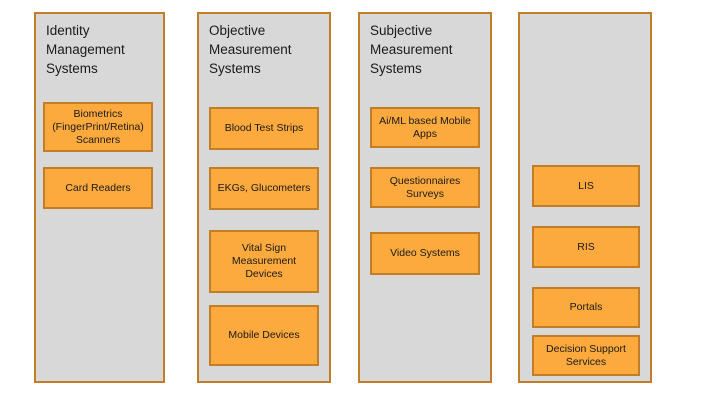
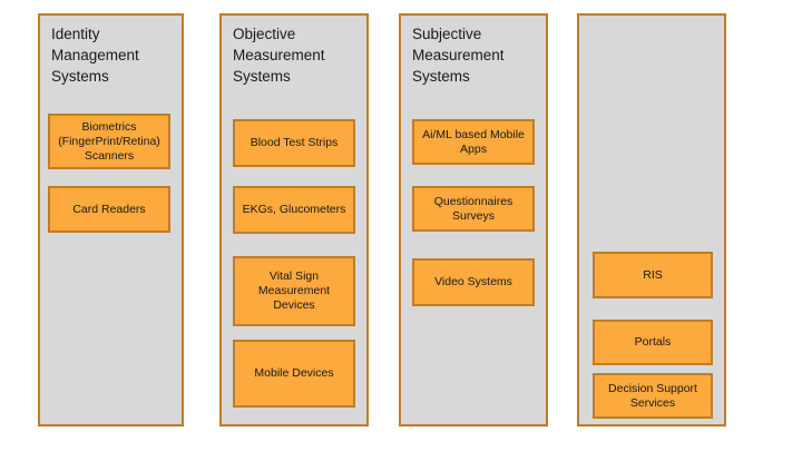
  Identity
  Management
  Systems
  Biometrics
  (FingerPrint/Retina)
  Scanners
  Card Readers
  Objective
  Measurement
  Systems
  Blood Test Strips
  EKGs, Glucometers
  Vital Sign
  Measurement
  Devices
  Mobile Devices
  Subjective
  Measurement
  Systems
  Ai/ML based Mobile
  Apps
  Questionnaires
  Surveys
  Video Systems
- LIS
  RIS
  Portals
  Decision Support
  Services
